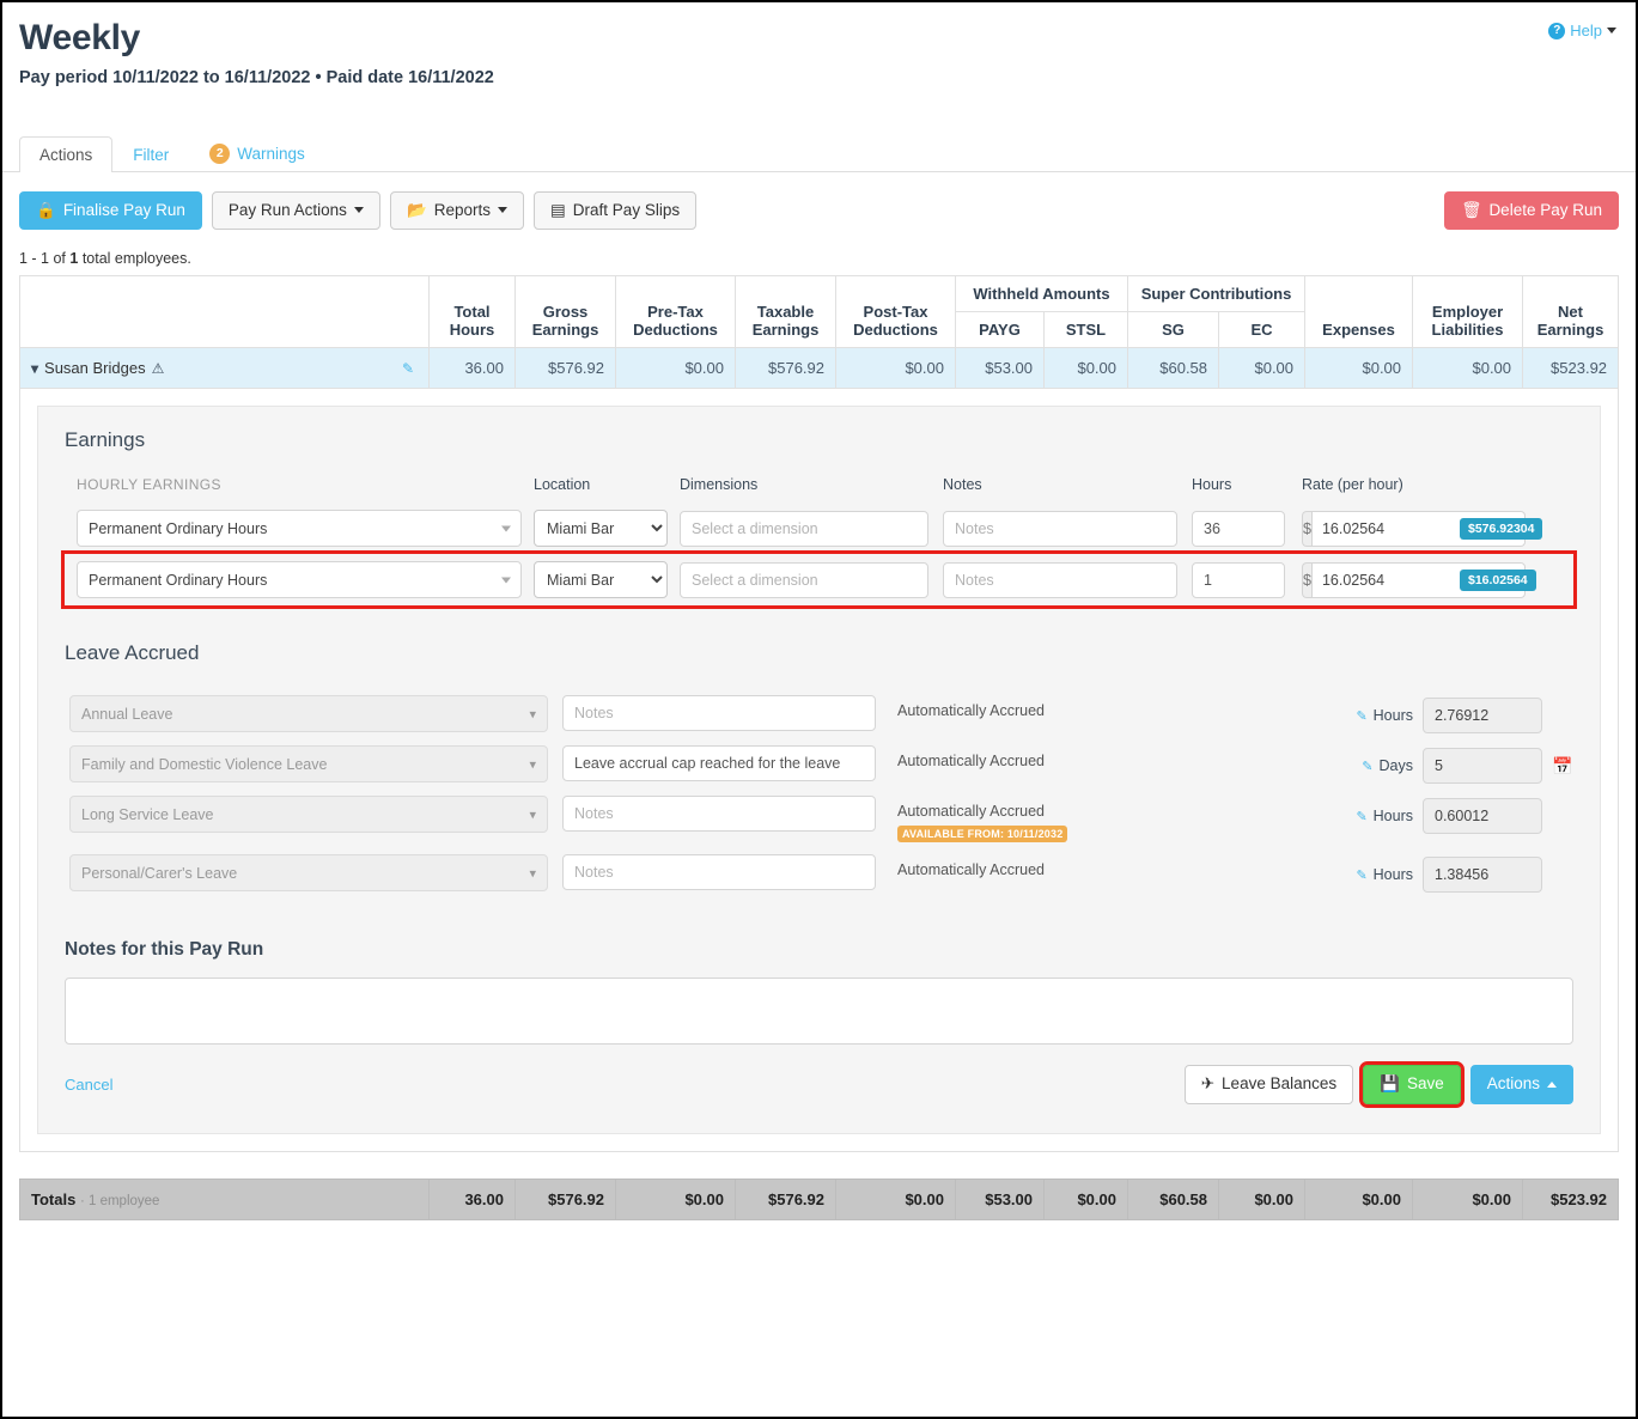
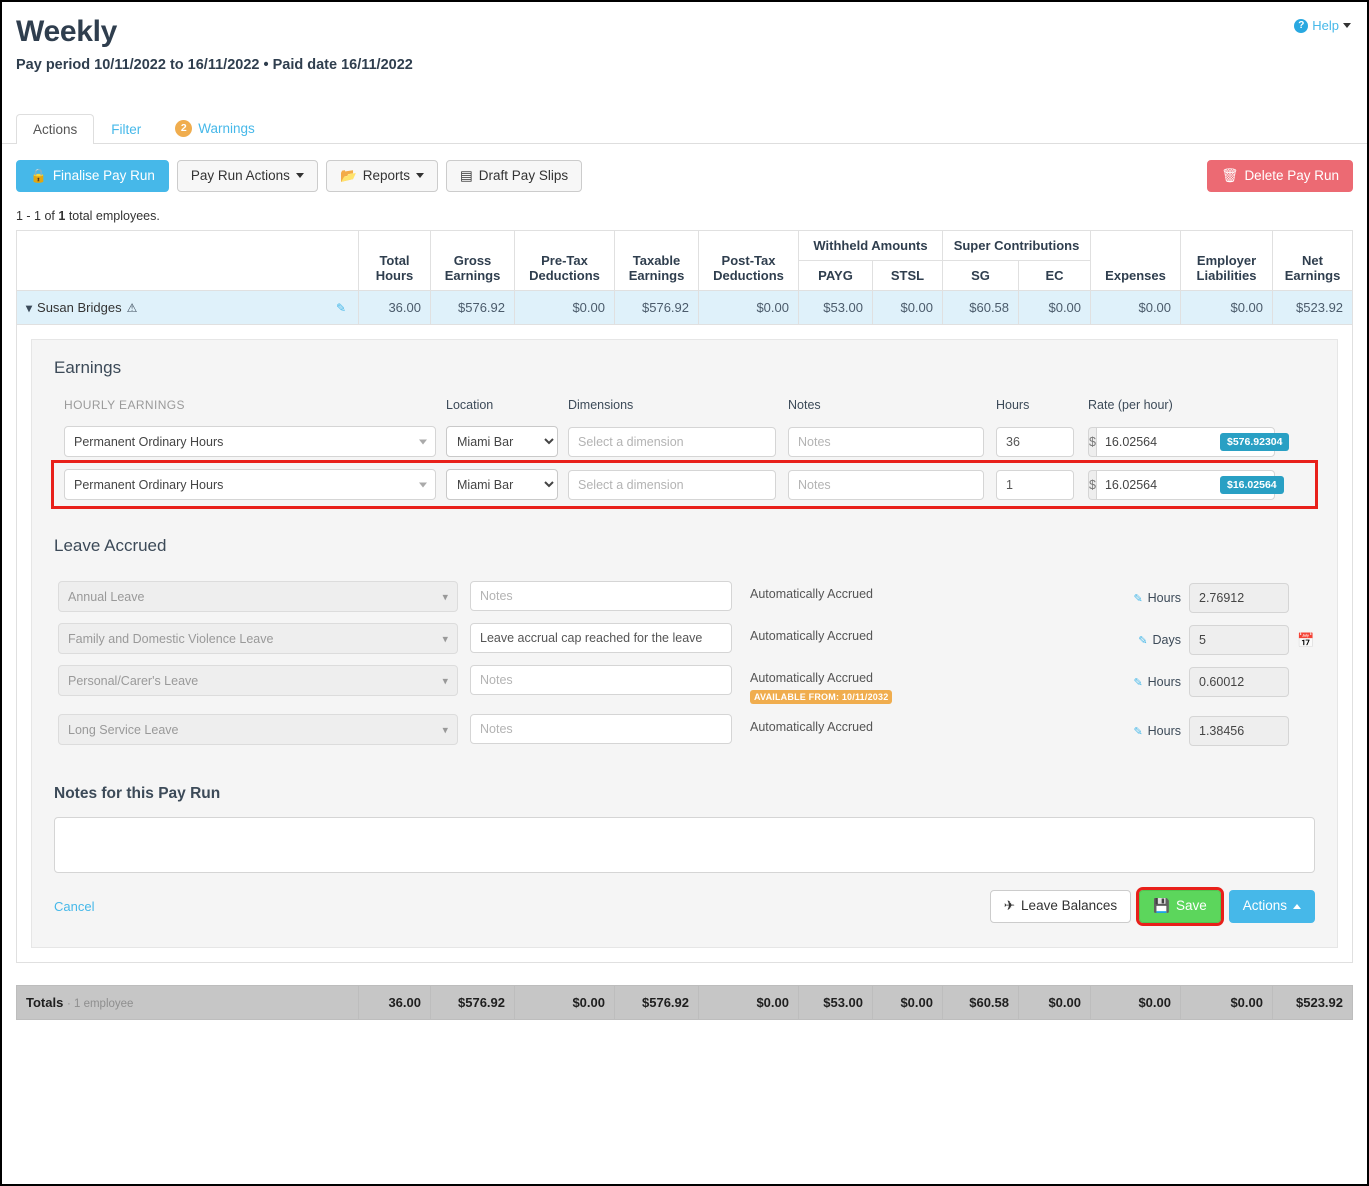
  Weekly
  Pay period 10/11/2022 to 16/11/2022 • Paid date 16/11/2022
  ?
  Help
  Actions
  Filter
  2
  Warnings
  🔒
  Finalise Pay Run
  Pay Run Actions
  📂
  Reports
  ▤
  Draft Pay Slips
  🗑
  Delete Pay Run
  1 - 1 of 1 total employees.
  	Total Hours	Gross Earnings	Pre-Tax Deductions	Taxable Earnings	Post-Tax Deductions	Withheld Amounts	Super Contributions	Expenses	Employer Liabilities	Net Earnings
  PAYG	STSL	SG	EC
  ▾ Susan Bridges ⚠ ✎	36.00	$576.92	$0.00	$576.92	$0.00	$53.00	$0.00	$60.58	$0.00	$0.00	$0.00	$523.92
  Earnings
  HOURLY EARNINGS
  Location
  Dimensions
  Notes
  Hours
  Rate (per hour)
  Permanent Ordinary Hours
  Miami Bar
  Select a dimension
  Notes
  36
  $
  16.02564
  $576.92304
  Permanent Ordinary Hours
  Miami Bar
  Select a dimension
  Notes
  1
  $
  16.02564
  $16.02564
  Leave Accrued
  Annual Leave
  ▾
  Notes
  Automatically Accrued
  ✎
  Hours
  2.76912
  Family and Domestic Violence Leave
  ▾
  Leave accrual cap reached for the leave
  Automatically Accrued
  ✎
  Days
  5
  📅
- Long Service Leave
+ Personal/Carer's Leave
  ▾
  Notes
  Automatically Accrued
  AVAILABLE FROM: 10/11/2032
  ✎
  Hours
  0.60012
- Personal/Carer's Leave
+ Long Service Leave
  ▾
  Notes
  Automatically Accrued
  ✎
  Hours
  1.38456
  Notes for this Pay Run
  Cancel
  ✈
  Leave Balances
  💾
  Save
  Actions
  Totals · 1 employee	36.00	$576.92	$0.00	$576.92	$0.00	$53.00	$0.00	$60.58	$0.00	$0.00	$0.00	$523.92
